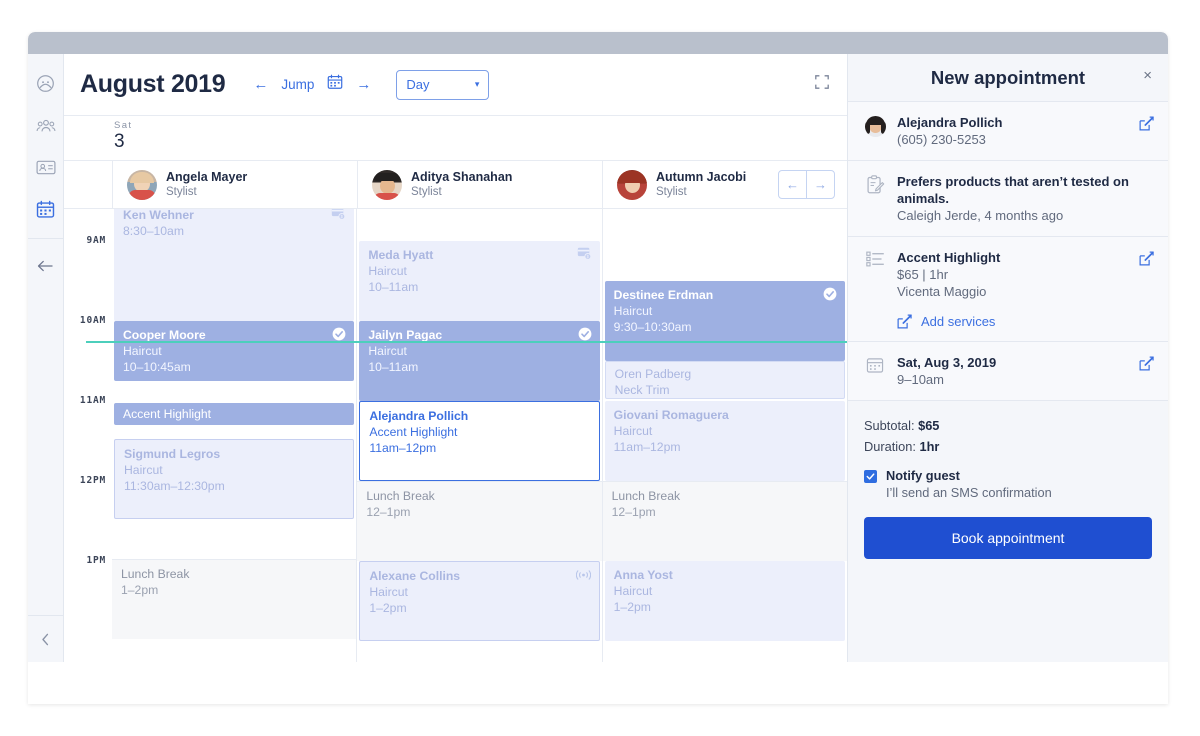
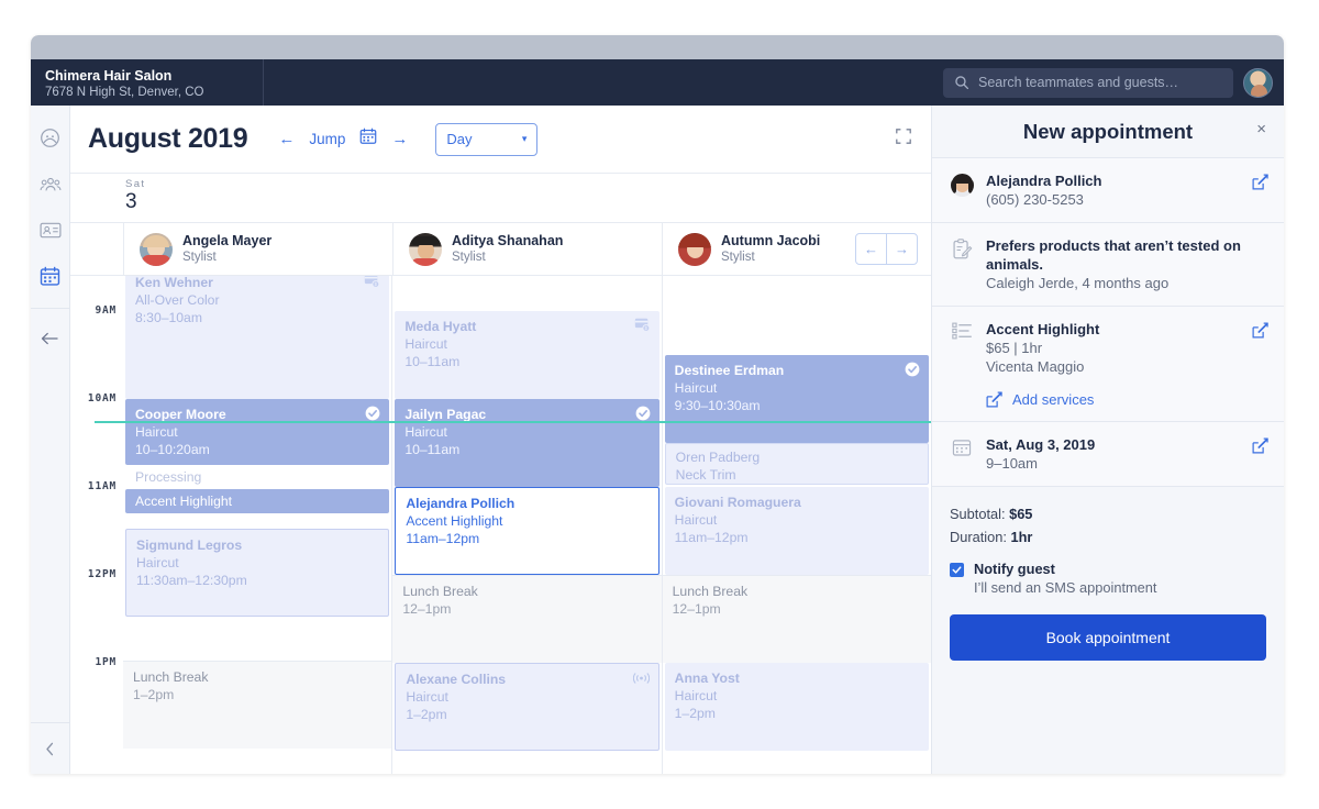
+ Chimera Hair Salon
+ 7678 N High St, Denver, CO
+ Search teammates and guests…
  August 2019
  ←
  Jump
  →
  Day
  ▾
  Sat
  3
  Angela Mayer
  Stylist
  Aditya Shanahan
  Stylist
  Autumn Jacobi
  Stylist
  ←
  →
  9AM
  10AM
  11AM
  12PM
  1PM
  Ken Wehner
+ All-Over Color
  8:30–10am
  Cooper Moore
  Haircut
- 10–10:45am
+ 10–10:20am
+ Processing
  Accent Highlight
  Sigmund Legros
  Haircut
  11:30am–12:30pm
  Lunch Break
  1–2pm
  Meda Hyatt
  Haircut
  10–11am
  Jailyn Pagac
  Haircut
  10–11am
  Alejandra Pollich
  Accent Highlight
  11am–12pm
  Lunch Break
  12–1pm
  Alexane Collins
  Haircut
  1–2pm
  Destinee Erdman
  Haircut
  9:30–10:30am
  Oren Padberg
  Neck Trim
  Giovani Romaguera
  Haircut
  11am–12pm
  Lunch Break
  12–1pm
  Anna Yost
  Haircut
  1–2pm
  New appointment
  ×
  Alejandra Pollich
  (605) 230-5253
  Prefers products that aren’t tested on animals.
  Caleigh Jerde, 4 months ago
  Accent Highlight
  $65 | 1hr
  Vicenta Maggio
  Add services
  Sat, Aug 3, 2019
  9–10am
  Subtotal: $65
  Duration: 1hr
  Notify guest
- I’ll send an SMS confirmation
+ I’ll send an SMS appointment
  Book appointment
